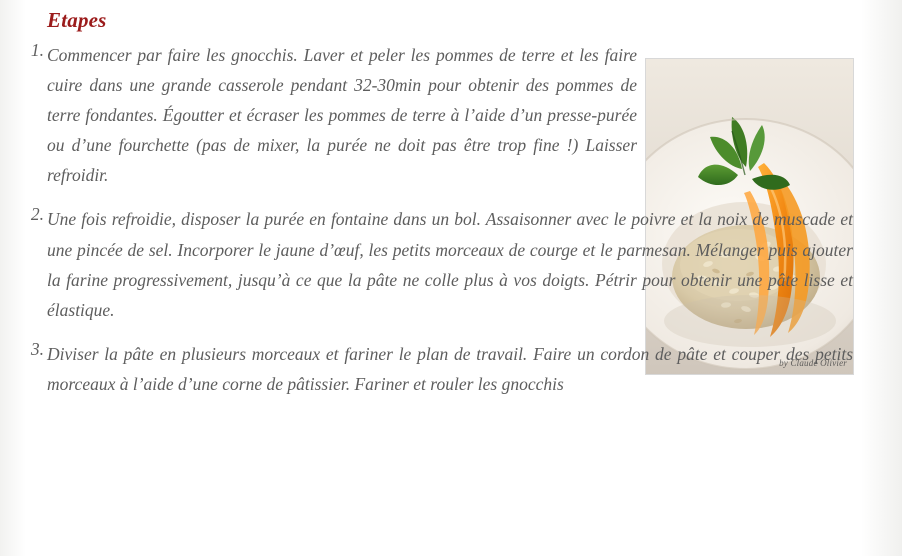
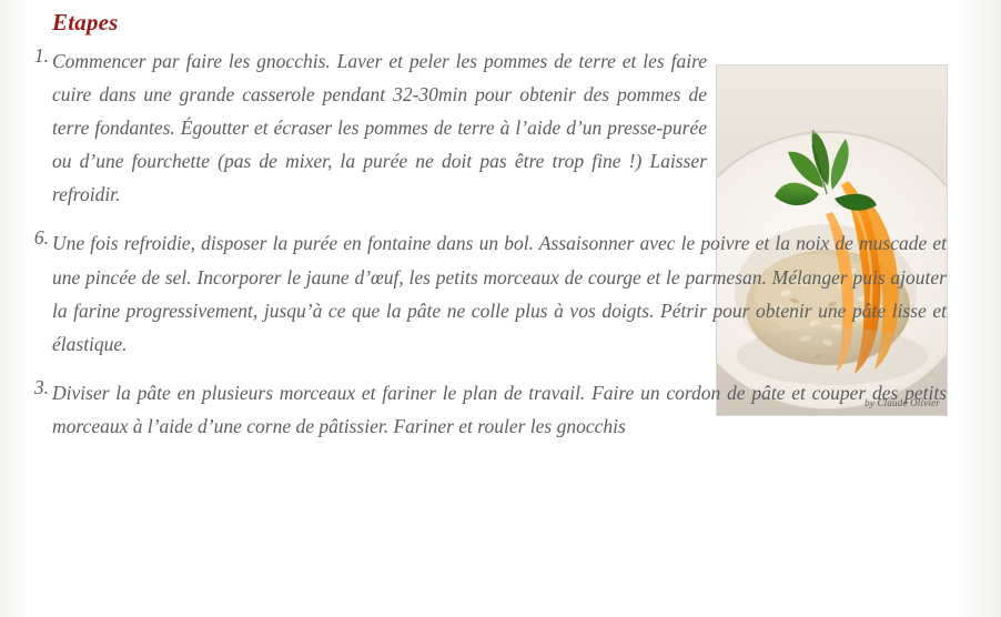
  Etapes
  by Claude Olivier
  1.
  Commencer par faire les gnocchis. Laver et peler les pommes de terre et les faire cuire dans une grande casserole pendant 32-30min pour obtenir des pommes de terre fondantes. Égoutter et écraser les pommes de terre à l’aide d’un presse-purée ou d’une fourchette (pas de mixer, la purée ne doit pas être trop fine !) Laisser refroidir.
- 2.
+ 6.
  Une fois refroidie, disposer la purée en fontaine dans un bol. Assaisonner avec le poivre et la noix de muscade et une pincée de sel. Incorporer le jaune d’œuf, les petits morceaux de courge et le parmesan. Mélanger puis ajouter la farine progressivement, jusqu’à ce que la pâte ne colle plus à vos doigts. Pétrir pour obtenir une pâte lisse et élastique.
  3.
  Diviser la pâte en plusieurs morceaux et fariner le plan de travail. Faire un cordon de pâte et couper des petits morceaux à l’aide d’une corne de pâtissier. Fariner et rouler les gnocchis
